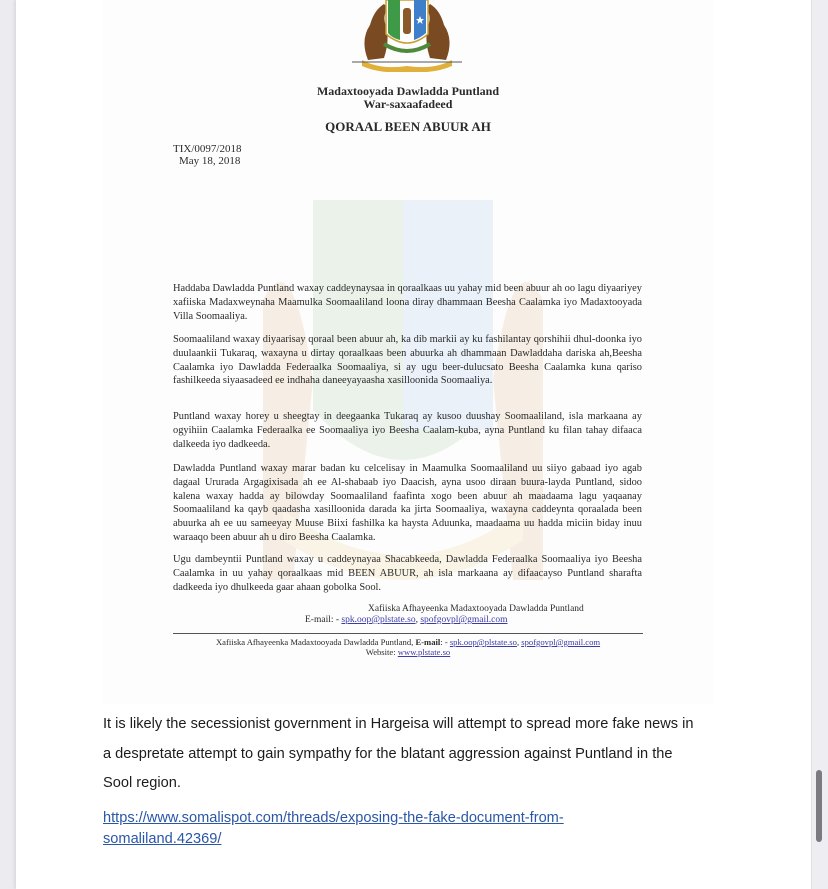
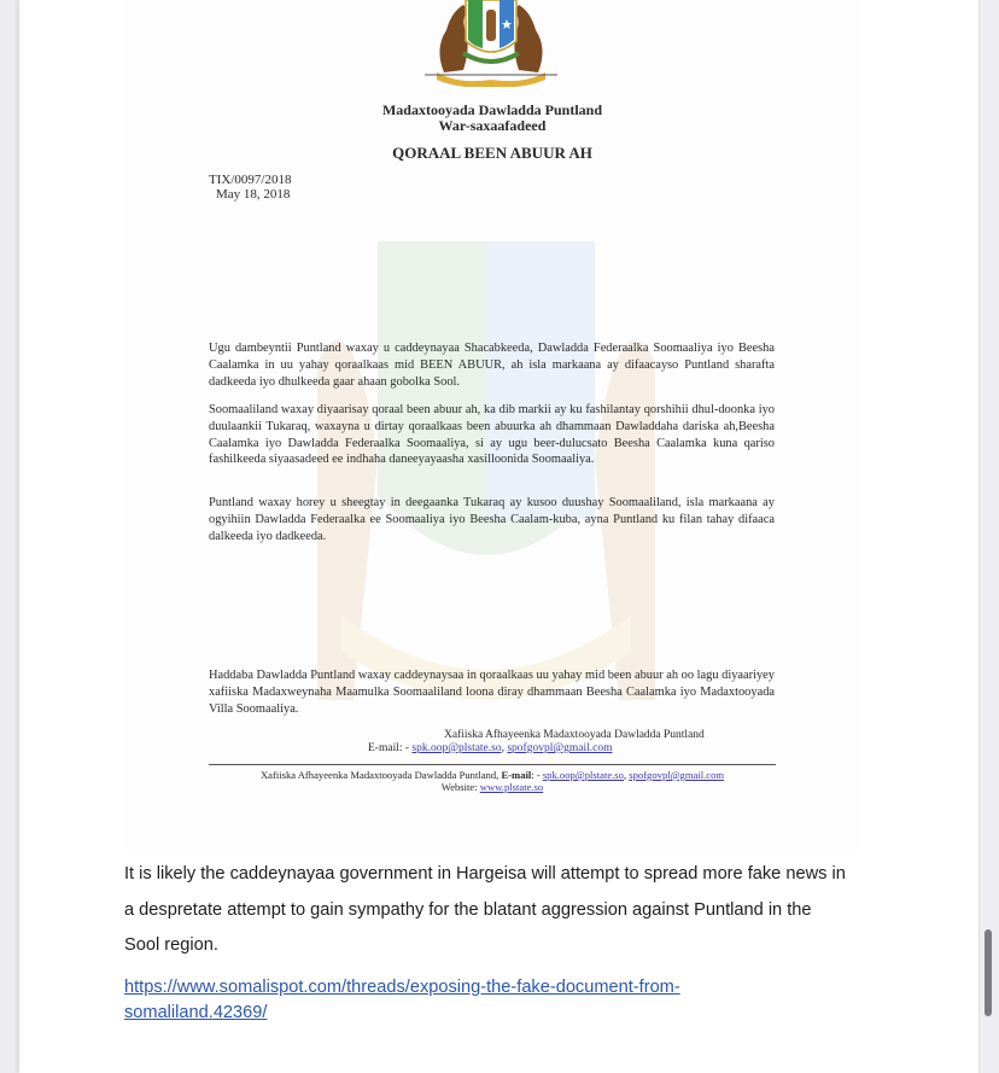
  Madaxtooyada Dawladda Puntland
  War-saxaafadeed
  QORAAL BEEN ABUUR AH
  TIX/0097/2018
  May 18, 2018
- Haddaba Dawladda Puntland waxay caddeynaysaa in qoraalkaas uu yahay mid been abuur ah oo lagu diyaariyey xafiiska Madaxweynaha Maamulka Soomaaliland loona diray dhammaan Beesha Caalamka iyo Madaxtooyada Villa Soomaaliya.
+ Ugu dambeyntii Puntland waxay u caddeynayaa Shacabkeeda, Dawladda Federaalka Soomaaliya iyo Beesha Caalamka in uu yahay qoraalkaas mid BEEN ABUUR, ah isla markaana ay difaacayso Puntland sharafta dadkeeda iyo dhulkeeda gaar ahaan gobolka Sool.
  Soomaaliland waxay diyaarisay qoraal been abuur ah, ka dib markii ay ku fashilantay qorshihii dhul-doonka iyo duulaankii Tukaraq, waxayna u dirtay qoraalkaas been abuurka ah dhammaan Dawladdaha dariska ah,Beesha Caalamka iyo Dawladda Federaalka Soomaaliya, si ay ugu beer-dulucsato Beesha Caalamka kuna qariso fashilkeeda siyaasadeed ee indhaha daneeyayaasha xasilloonida Soomaaliya.
- Puntland waxay horey u sheegtay in deegaanka Tukaraq ay kusoo duushay Soomaaliland, isla markaana ay ogyihiin Caalamka Federaalka ee Soomaaliya iyo Beesha Caalam-kuba, ayna Puntland ku filan tahay difaaca dalkeeda iyo dadkeeda.
+ Puntland waxay horey u sheegtay in deegaanka Tukaraq ay kusoo duushay Soomaaliland, isla markaana ay ogyihiin Dawladda Federaalka ee Soomaaliya iyo Beesha Caalam-kuba, ayna Puntland ku filan tahay difaaca dalkeeda iyo dadkeeda.
- Dawladda Puntland waxay marar badan ku celcelisay in Maamulka Soomaaliland uu siiyo gabaad iyo agab dagaal Ururada Argagixisada ah ee Al-shabaab iyo Daacish, ayna usoo diraan buura-layda Puntland, sidoo kalena waxay hadda ay bilowday Soomaaliland faafinta xogo been abuur ah maadaama lagu yaqaanay Soomaaliland ka qayb qaadasha xasilloonida darada ka jirta Soomaaliya, waxayna caddeynta qoraalada been abuurka ah ee uu sameeyay Muuse Biixi fashilka ka haysta Aduunka, maadaama uu hadda miciin biday inuu waraaqo been abuur ah u diro Beesha Caalamka.
- Ugu dambeyntii Puntland waxay u caddeynayaa Shacabkeeda, Dawladda Federaalka Soomaaliya iyo Beesha Caalamka in uu yahay qoraalkaas mid BEEN ABUUR, ah isla markaana ay difaacayso Puntland sharafta dadkeeda iyo dhulkeeda gaar ahaan gobolka Sool.
+ Haddaba Dawladda Puntland waxay caddeynaysaa in qoraalkaas uu yahay mid been abuur ah oo lagu diyaariyey xafiiska Madaxweynaha Maamulka Soomaaliland loona diray dhammaan Beesha Caalamka iyo Madaxtooyada Villa Soomaaliya.
  Xafiiska Afhayeenka Madaxtooyada Dawladda Puntland
  E-mail: - spk.oop@plstate.so, spofgovpl@gmail.com
  Xafiiska Afhayeenka Madaxtooyada Dawladda Puntland, E-mail: - spk.oop@plstate.so, spofgovpl@gmail.com
  Website: www.plstate.so
- It is likely the secessionist government in Hargeisa will attempt to spread more fake news in a despretate attempt to gain sympathy for the blatant aggression against Puntland in the Sool region.
+ It is likely the caddeynayaa government in Hargeisa will attempt to spread more fake news in a despretate attempt to gain sympathy for the blatant aggression against Puntland in the Sool region.
  https://www.somalispot.com/threads/exposing-the-fake-document-from-somaliland.42369/
